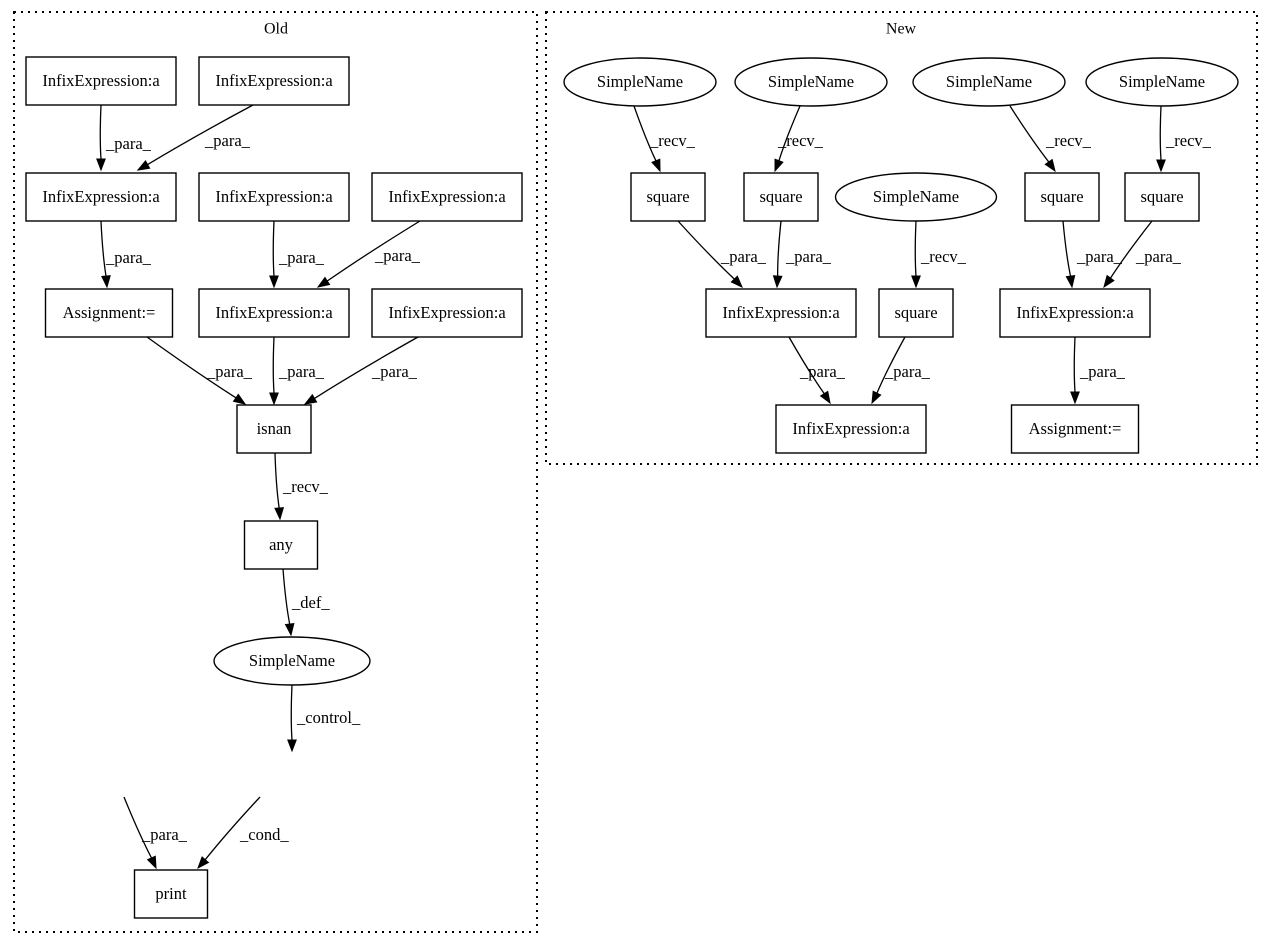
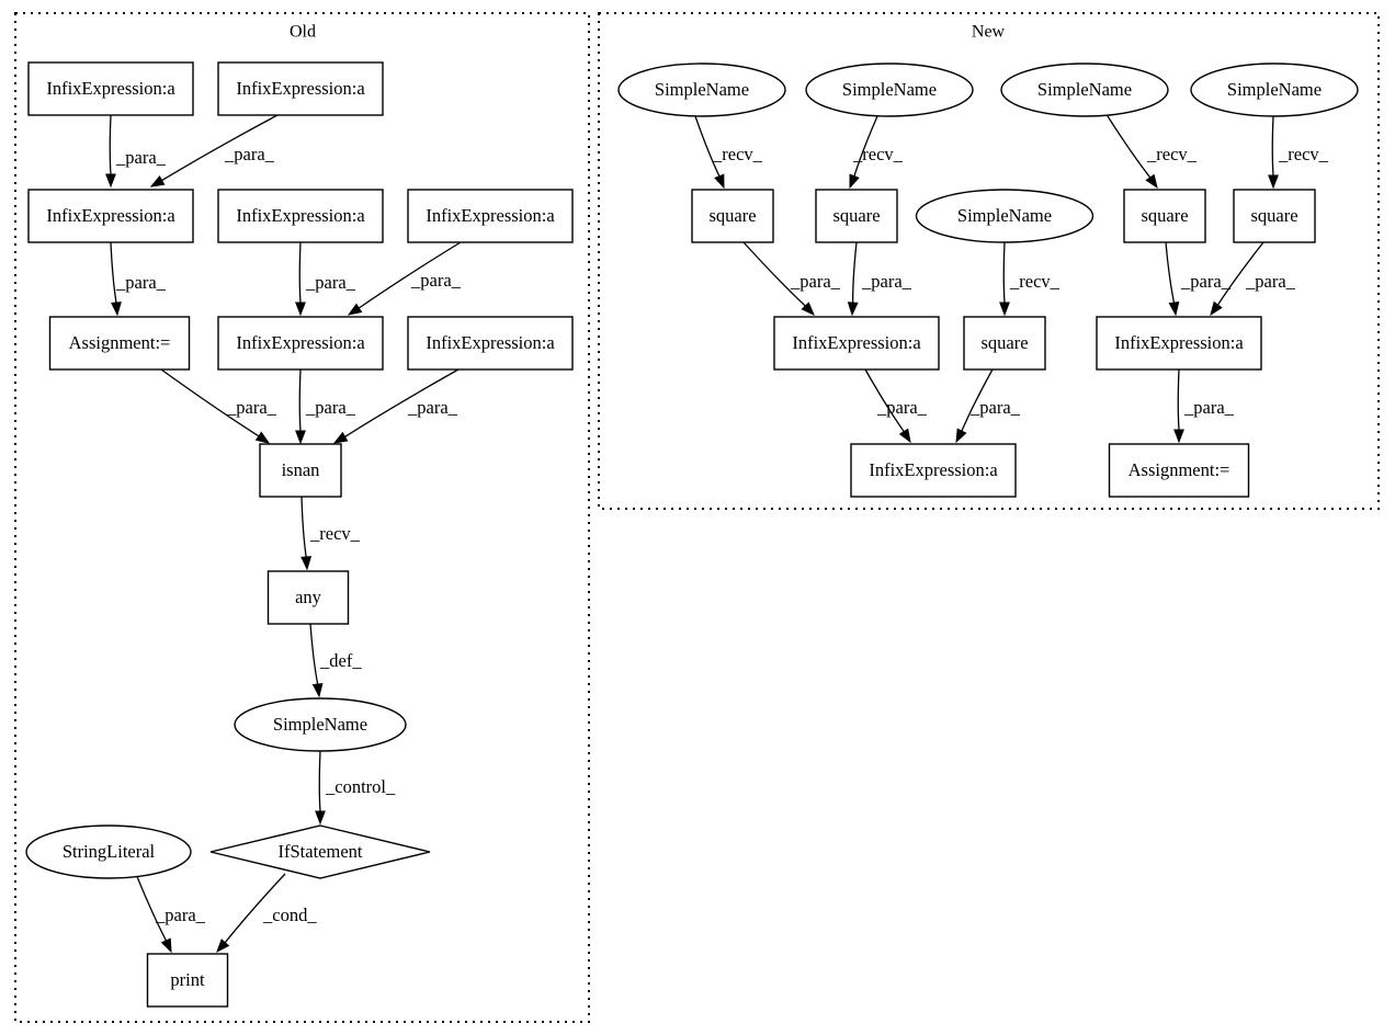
  Old
  New
  _para_
  _para_
  _para_
  _para_
  _para_
  _para_
  _para_
  _para_
  _recv_
  _def_
  _control_
  _para_
  _cond_
  _recv_
  _recv_
  _recv_
  _recv_
  _para_
  _para_
  _recv_
  _para_
  _para_
  _para_
  _para_
  _para_
  InfixExpression:a
  InfixExpression:a
  InfixExpression:a
  InfixExpression:a
  InfixExpression:a
  Assignment:=
  InfixExpression:a
  InfixExpression:a
  isnan
  any
  SimpleName
+ StringLiteral
+ IfStatement
  print
  SimpleName
  SimpleName
  SimpleName
  SimpleName
  square
  square
  SimpleName
  square
  square
  InfixExpression:a
  square
  InfixExpression:a
  InfixExpression:a
  Assignment:=
